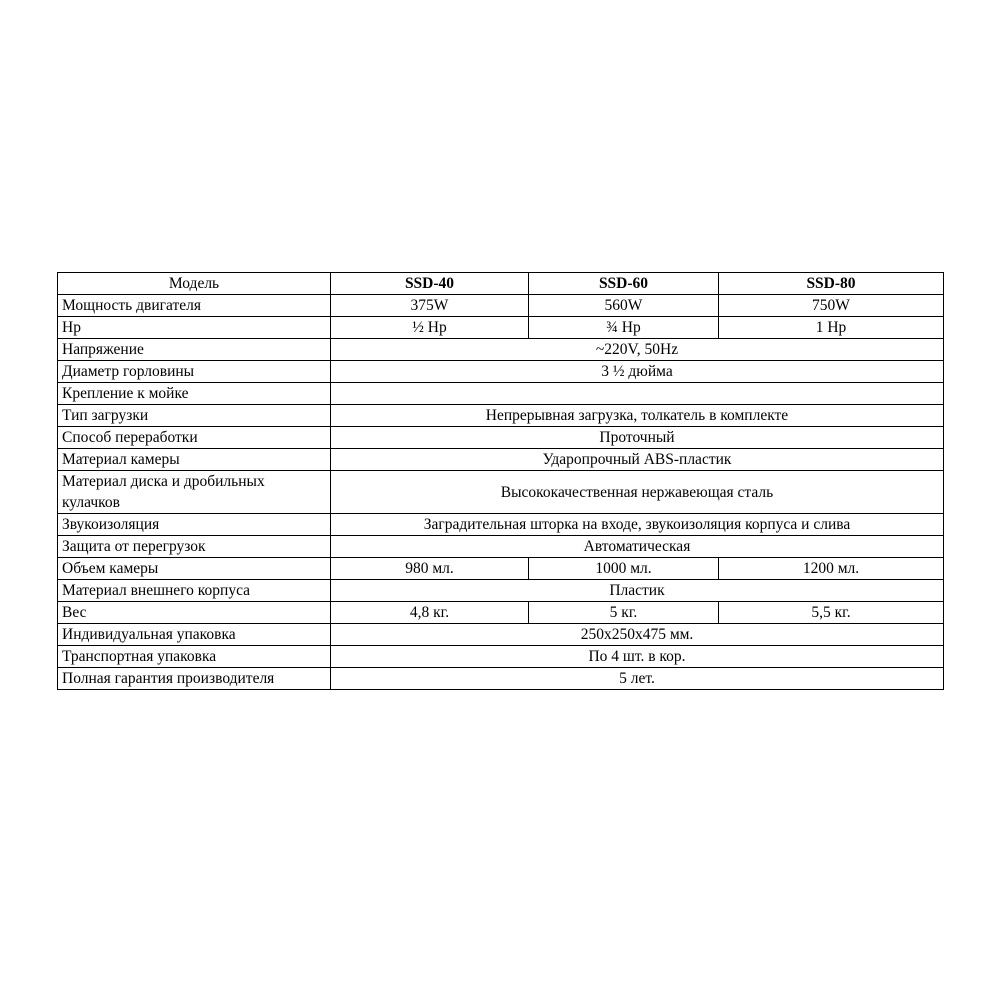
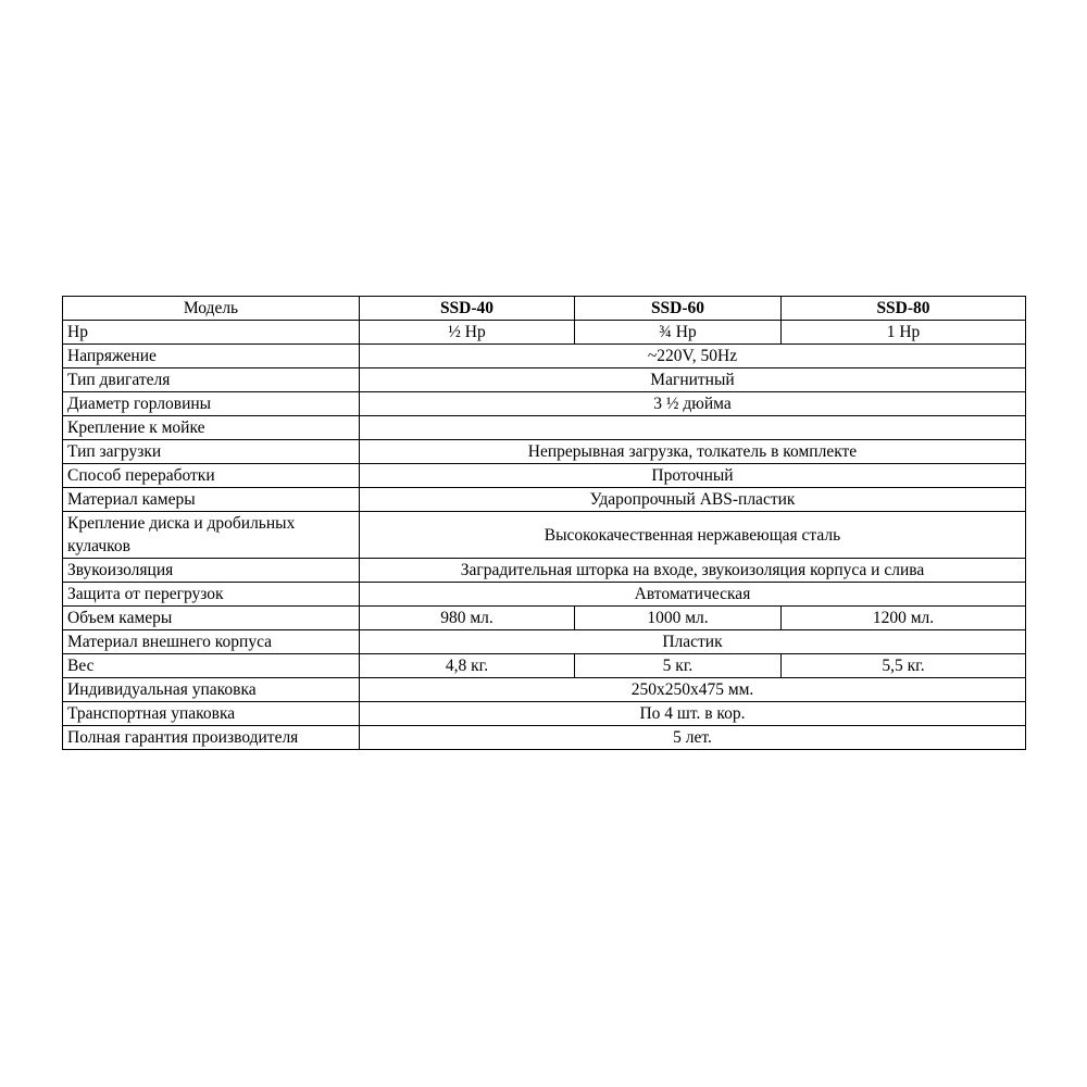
  Модель	SSD-40	SSD-60	SSD-80
- Мощность двигателя	375W	560W	750W
  Hp	½ Hp	¾ Hp	1 Hp
  Напряжение	~220V, 50Hz
+ Тип двигателя	Магнитный
  Диаметр горловины	3 ½ дюйма
  Крепление к мойке
  Тип загрузки	Непрерывная загрузка, толкатель в комплекте
  Способ переработки	Проточный
  Материал камеры	Ударопрочный ABS-пластик
- Материал диска и дробильных кулачков	Высококачественная нержавеющая сталь
+ Крепление диска и дробильных кулачков	Высококачественная нержавеющая сталь
  Звукоизоляция	Заградительная шторка на входе, звукоизоляция корпуса и слива
  Защита от перегрузок	Автоматическая
  Объем камеры	980 мл.	1000 мл.	1200 мл.
  Материал внешнего корпуса	Пластик
  Вес	4,8 кг.	5 кг.	5,5 кг.
  Индивидуальная упаковка	250x250x475 мм.
  Транспортная упаковка	По 4 шт. в кор.
  Полная гарантия производителя	5 лет.
